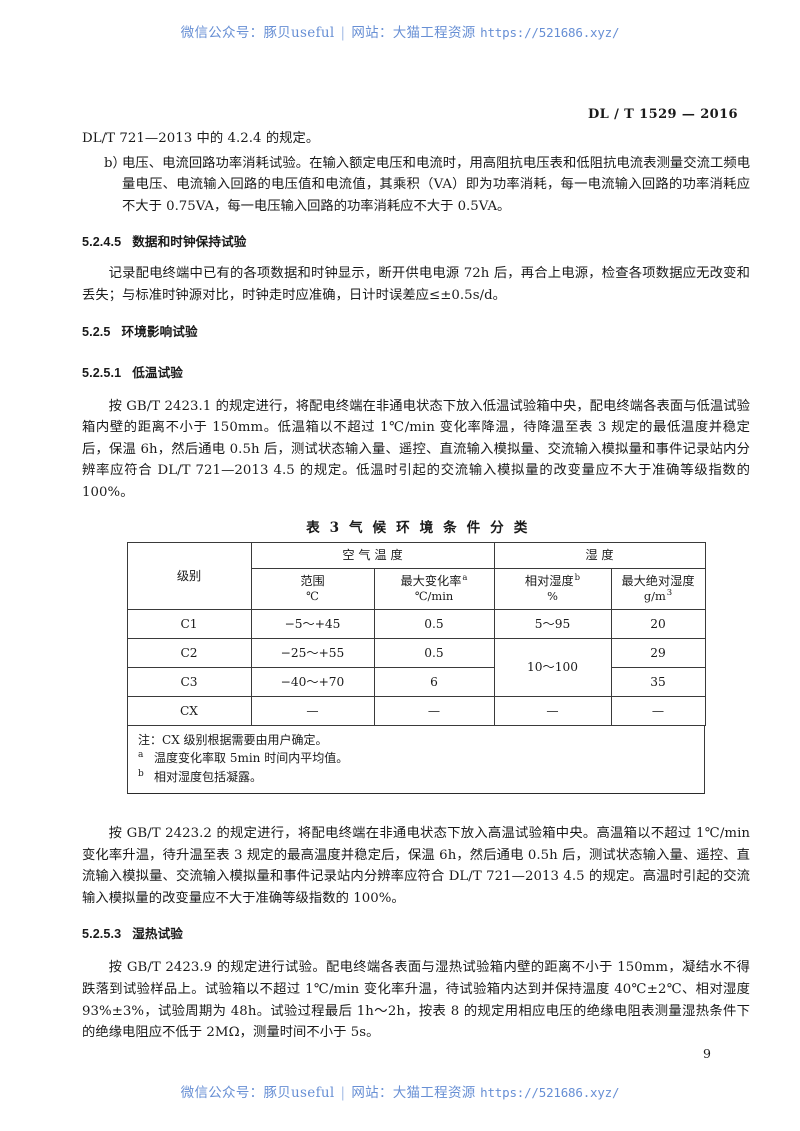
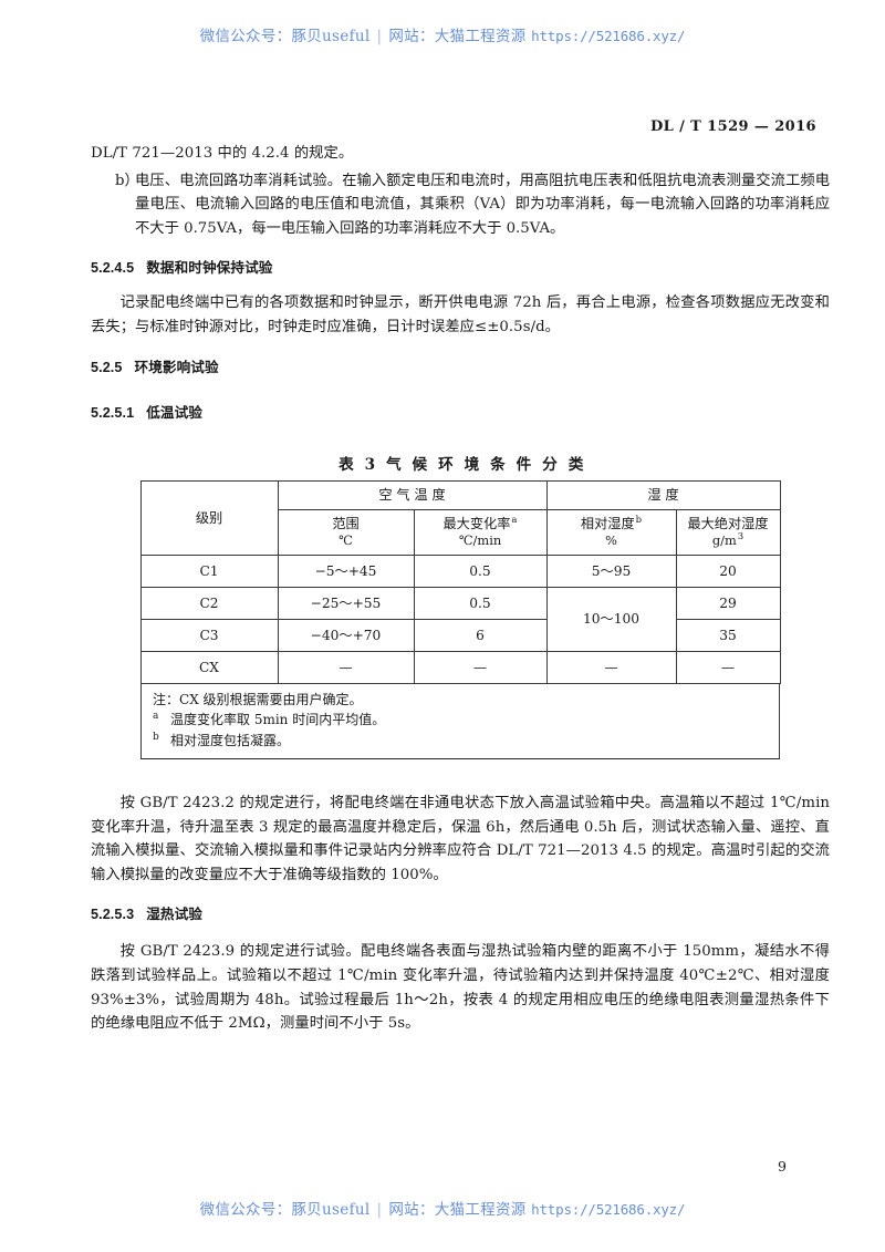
  微信公众号：豚贝useful | 网站：大猫工程资源 https://521686.xyz/
  DL / T 1529 — 2016
  DL/T 721—2013 中的 4.2.4 的规定。
  b）
  电压、电流回路功率消耗试验。在输入额定电压和电流时，用高阻抗电压表和低阻抗电流表测量交流工频电量电压、电流输入回路的电压值和电流值，其乘积（VA）即为功率消耗，每一电流输入回路的功率消耗应不大于 0.75VA，每一电压输入回路的功率消耗应不大于 0.5VA。
  5.2.4.5 数据和时钟保持试验
  记录配电终端中已有的各项数据和时钟显示，断开供电电源 72h 后，再合上电源，检查各项数据应无改变和丢失；与标准时钟源对比，时钟走时应准确，日计时误差应≤±0.5s/d。
  5.2.5 环境影响试验
  5.2.5.1 低温试验
- 按 GB/T 2423.1 的规定进行，将配电终端在非通电状态下放入低温试验箱中央，配电终端各表面与低温试验箱内壁的距离不小于 150mm。低温箱以不超过 1℃/min 变化率降温，待降温至表 3 规定的最低温度并稳定后，保温 6h，然后通电 0.5h 后，测试状态输入量、遥控、直流输入模拟量、交流输入模拟量和事件记录站内分辨率应符合 DL/T 721—2013 4.5 的规定。低温时引起的交流输入模拟量的改变量应不大于准确等级指数的 100%。
  表 3 气 候 环 境 条 件 分 类
  级别	空 气 温 度	湿 度
  范围 ℃	最大变化率a ℃/min	相对湿度b %	最大绝对湿度 g/m3
  C1	−5～+45	0.5	5～95	20
  C2	−25～+55	0.5	10～100	29
  C3	−40～+70	6	35
  CX	—	—	—	—
  注：CX 级别根据需要由用户确定。
  a 温度变化率取 5min 时间内平均值。
  b 相对湿度包括凝露。
  按 GB/T 2423.2 的规定进行，将配电终端在非通电状态下放入高温试验箱中央。高温箱以不超过 1℃/min 变化率升温，待升温至表 3 规定的最高温度并稳定后，保温 6h，然后通电 0.5h 后，测试状态输入量、遥控、直流输入模拟量、交流输入模拟量和事件记录站内分辨率应符合 DL/T 721—2013 4.5 的规定。高温时引起的交流输入模拟量的改变量应不大于准确等级指数的 100%。
  5.2.5.3 湿热试验
- 按 GB/T 2423.9 的规定进行试验。配电终端各表面与湿热试验箱内壁的距离不小于 150mm，凝结水不得跌落到试验样品上。试验箱以不超过 1℃/min 变化率升温，待试验箱内达到并保持温度 40℃±2℃、相对湿度 93%±3%，试验周期为 48h。试验过程最后 1h～2h，按表 8 的规定用相应电压的绝缘电阻表测量湿热条件下的绝缘电阻应不低于 2MΩ，测量时间不小于 5s。
+ 按 GB/T 2423.9 的规定进行试验。配电终端各表面与湿热试验箱内壁的距离不小于 150mm，凝结水不得跌落到试验样品上。试验箱以不超过 1℃/min 变化率升温，待试验箱内达到并保持温度 40℃±2℃、相对湿度 93%±3%，试验周期为 48h。试验过程最后 1h～2h，按表 4 的规定用相应电压的绝缘电阻表测量湿热条件下的绝缘电阻应不低于 2MΩ，测量时间不小于 5s。
  9
  微信公众号：豚贝useful | 网站：大猫工程资源 https://521686.xyz/
